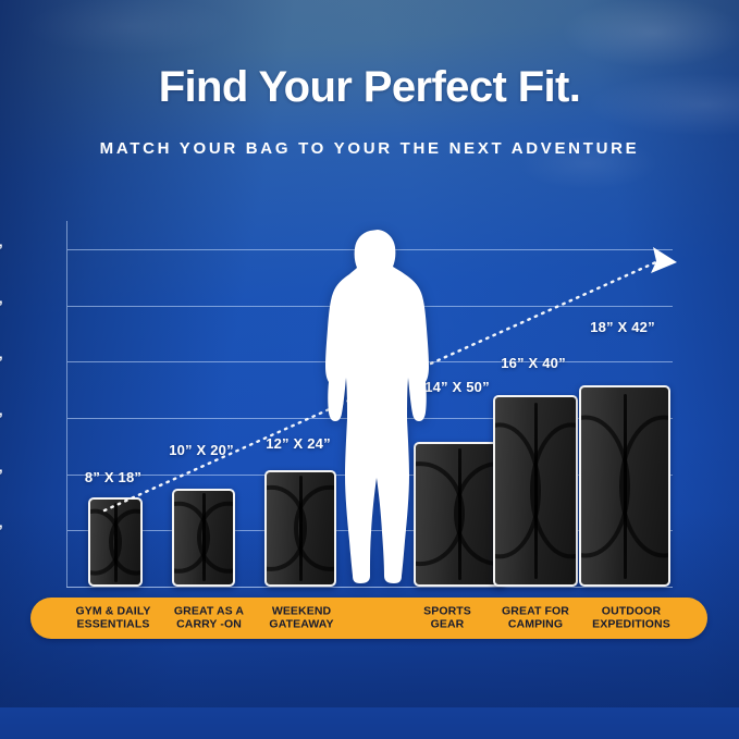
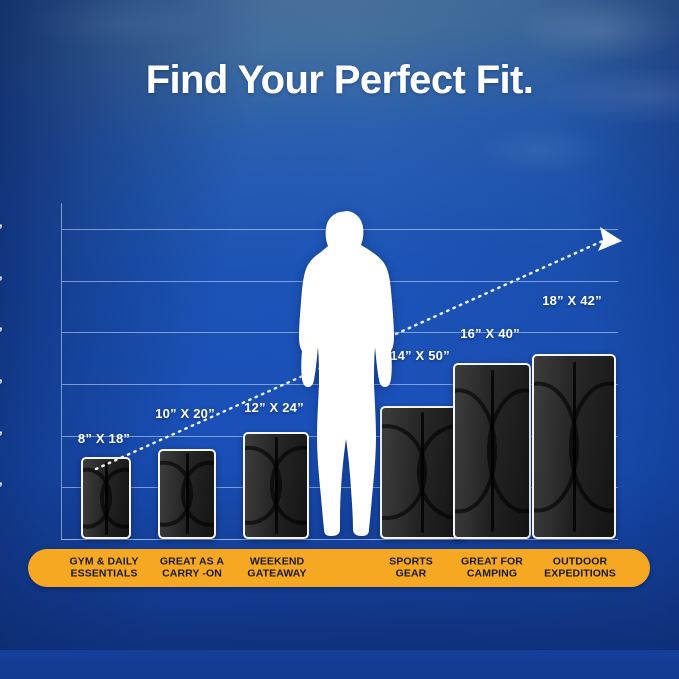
  Find Your Perfect Fit.
- MATCH YOUR BAG TO YOUR THE NEXT ADVENTURE
  8” X 18”
  10” X 20”
  12” X 24”
  14” X 50”
  16” X 40”
  18” X 42”
  GYM & DAILY
  ESSENTIALS
  GREAT AS A
  CARRY -ON
  WEEKEND
  GATEAWAY
  SPORTS
  GEAR
  GREAT FOR
  CAMPING
  OUTDOOR
  EXPEDITIONS
